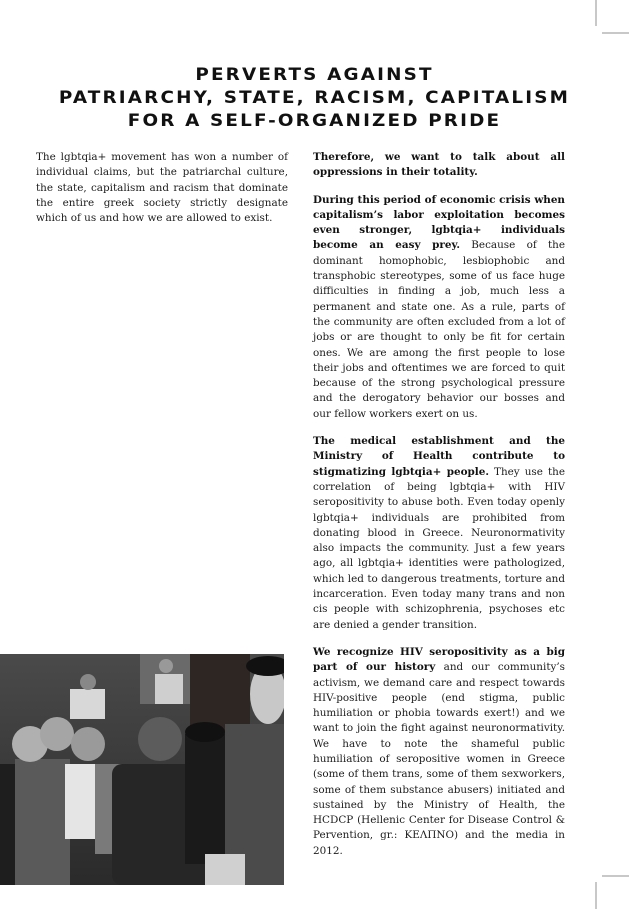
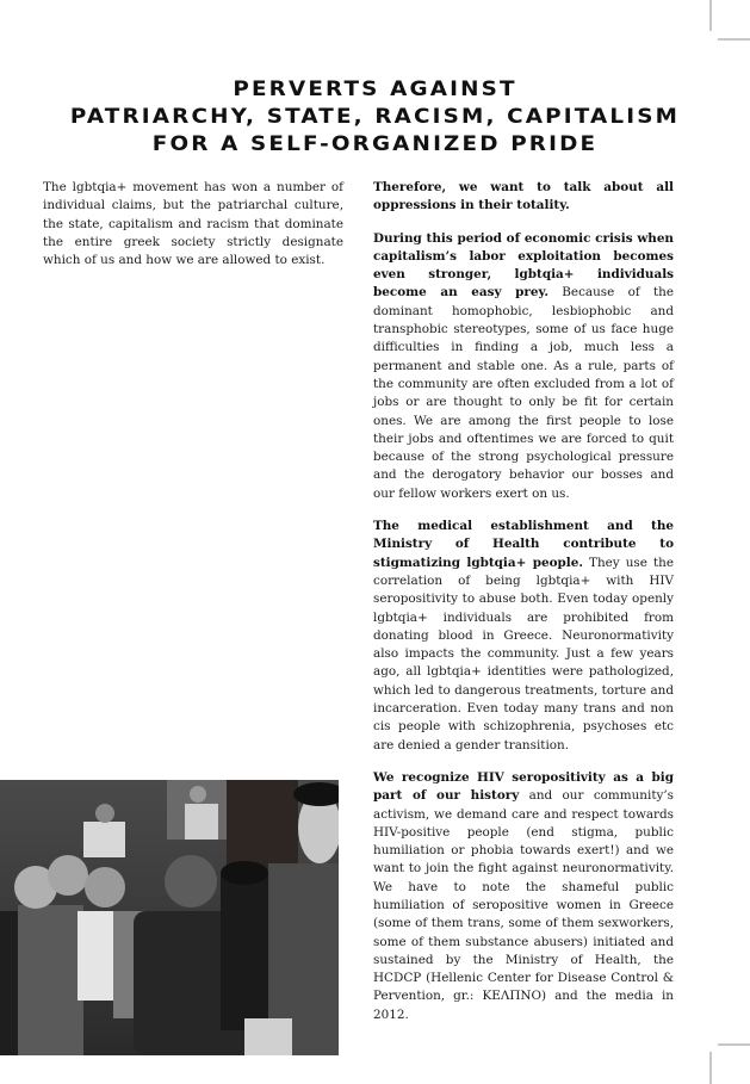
  PERVERTS AGAINST
  PATRIARCHY, STATE, RACISM, CAPITALISM
  FOR A SELF-ORGANIZED PRIDE
  The lgbtqia+ movement has won a number of individual claims, but the patriarchal culture, the state, capitalism and racism that dominate the entire greek society strictly designate which of us and how we are allowed to exist.
  Therefore, we want to talk about all oppressions in their totality.
- During this period of economic crisis when capitalism’s labor exploitation becomes even stronger, lgbtqia+ individuals become an easy prey. Because of the dominant homophobic, lesbiophobic and transphobic stereotypes, some of us face huge difficulties in finding a job, much less a permanent and state one. As a rule, parts of the community are often excluded from a lot of jobs or are thought to only be fit for certain ones. We are among the first people to lose their jobs and oftentimes we are forced to quit because of the strong psychological pressure and the derogatory behavior our bosses and our fellow workers exert on us.
+ During this period of economic crisis when capitalism’s labor exploitation becomes even stronger, lgbtqia+ individuals become an easy prey. Because of the dominant homophobic, lesbiophobic and transphobic stereotypes, some of us face huge difficulties in finding a job, much less a permanent and stable one. As a rule, parts of the community are often excluded from a lot of jobs or are thought to only be fit for certain ones. We are among the first people to lose their jobs and oftentimes we are forced to quit because of the strong psychological pressure and the derogatory behavior our bosses and our fellow workers exert on us.
  The medical establishment and the Ministry of Health contribute to stigmatizing lgbtqia+ people. They use the correlation of being lgbtqia+ with HIV seropositivity to abuse both. Even today openly lgbtqia+ individuals are prohibited from donating blood in Greece. Neuronormativity also impacts the community. Just a few years ago, all lgbtqia+ identities were pathologized, which led to dangerous treatments, torture and incarceration. Even today many trans and non cis people with schizophrenia, psychoses etc are denied a gender transition.
  We recognize HIV seropositivity as a big part of our history and our community’s activism, we demand care and respect towards HIV-positive people (end stigma, public humiliation or phobia towards exert!) and we want to join the fight against neuronormativity. We have to note the shameful public humiliation of seropositive women in Greece (some of them trans, some of them sexworkers, some of them substance abusers) initiated and sustained by the Ministry of Health, the HCDCP (Hellenic Center for Disease Control & Pervention, gr.: ΚΕΛΠΝΟ) and the media in 2012.
